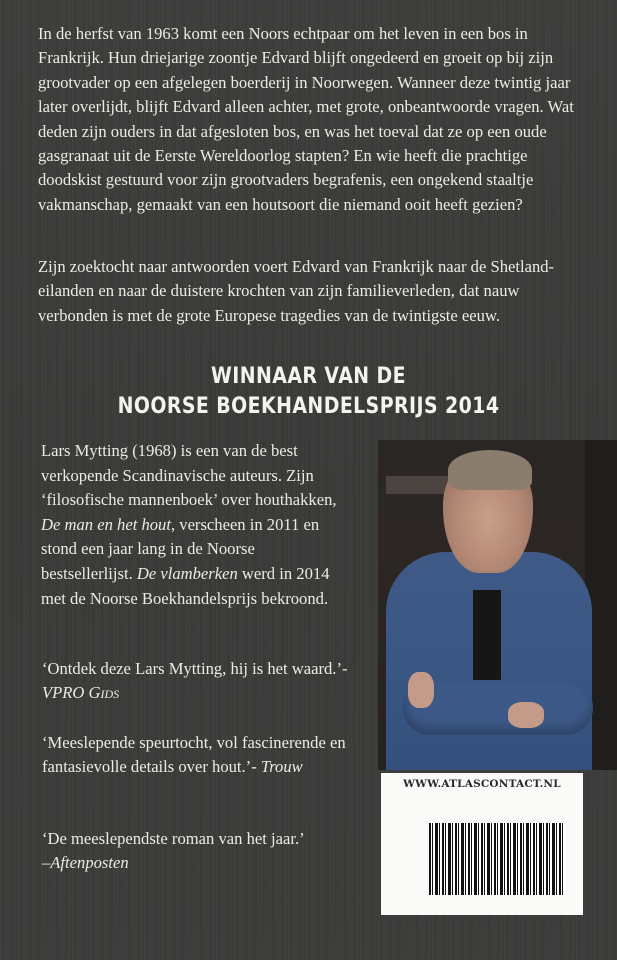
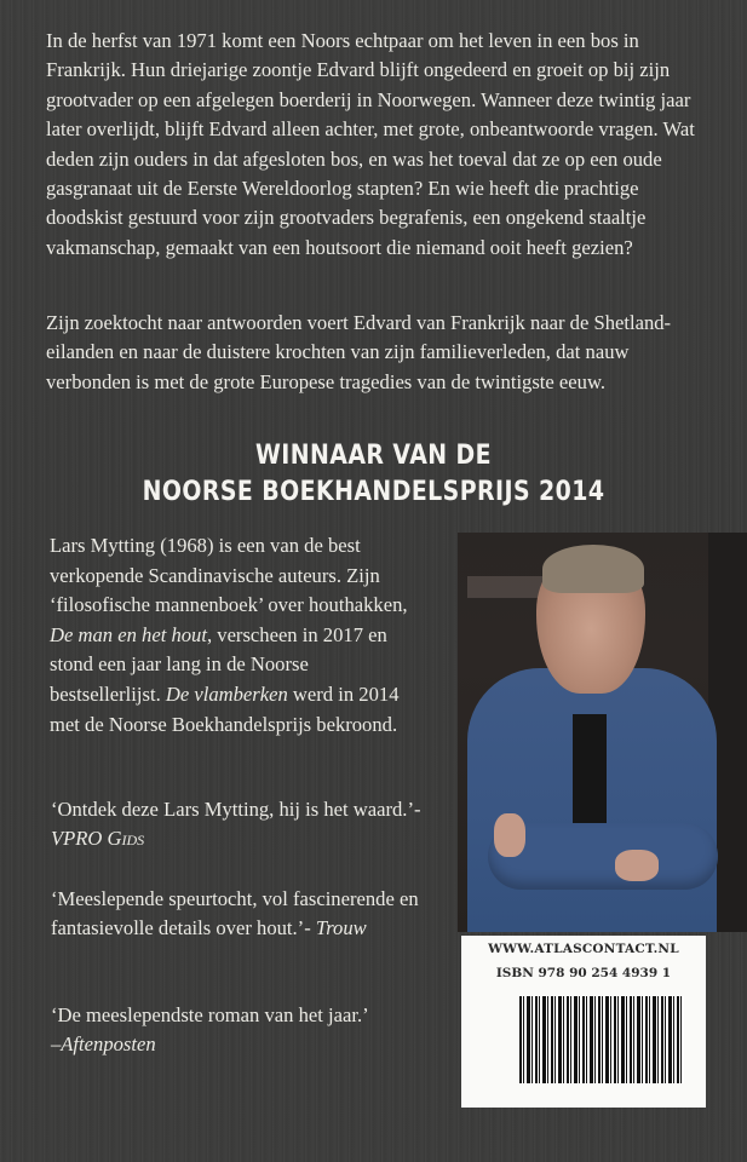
- In de herfst van 1963 komt een Noors echtpaar om het leven in een bos in Frankrijk. Hun driejarige zoontje Edvard blijft ongedeerd en groeit op bij zijn grootvader op een afgelegen boerderij in Noorwegen. Wanneer deze twintig jaar later overlijdt, blijft Edvard alleen achter, met grote, onbeantwoorde vragen. Wat deden zijn ouders in dat afgesloten bos, en was het toeval dat ze op een oude gasgranaat uit de Eerste Wereldoorlog stapten? En wie heeft die prachtige doodskist gestuurd voor zijn grootvaders begrafenis, een ongekend staaltje vakmanschap, gemaakt van een houtsoort die niemand ooit heeft gezien?
+ In de herfst van 1971 komt een Noors echtpaar om het leven in een bos in Frankrijk. Hun driejarige zoontje Edvard blijft ongedeerd en groeit op bij zijn grootvader op een afgelegen boerderij in Noorwegen. Wanneer deze twintig jaar later overlijdt, blijft Edvard alleen achter, met grote, onbeantwoorde vragen. Wat deden zijn ouders in dat afgesloten bos, en was het toeval dat ze op een oude gasgranaat uit de Eerste Wereldoorlog stapten? En wie heeft die prachtige doodskist gestuurd voor zijn grootvaders begrafenis, een ongekend staaltje vakmanschap, gemaakt van een houtsoort die niemand ooit heeft gezien?
  Zijn zoektocht naar antwoorden voert Edvard van Frankrijk naar de Shetland-eilanden en naar de duistere krochten van zijn familieverleden, dat nauw verbonden is met de grote Europese tragedies van de twintigste eeuw.
  WINNAAR VAN DE
  NOORSE BOEKHANDELSPRIJS 2014
- Lars Mytting (1968) is een van de best verkopende Scandinavische auteurs. Zijn ‘filosofische mannenboek’ over houthakken, De man en het hout, verscheen in 2011 en stond een jaar lang in de Noorse bestsellerlijst. De vlamberken werd in 2014 met de Noorse Boekhandelsprijs bekroond.
+ Lars Mytting (1968) is een van de best verkopende Scandinavische auteurs. Zijn ‘filosofische mannenboek’ over houthakken, De man en het hout, verscheen in 2017 en stond een jaar lang in de Noorse bestsellerlijst. De vlamberken werd in 2014 met de Noorse Boekhandelsprijs bekroond.
  ‘Ontdek deze Lars Mytting, hij is het waard.’- VPRO Gids
  ‘Meeslepende speurtocht, vol fascinerende en fantasievolle details over hout.’- Trouw
  ‘De meeslependste roman van het jaar.’
  –Aftenposten
  WWW.ATLASCONTACT.NL
+ ISBN 978 90 254 4939 1
